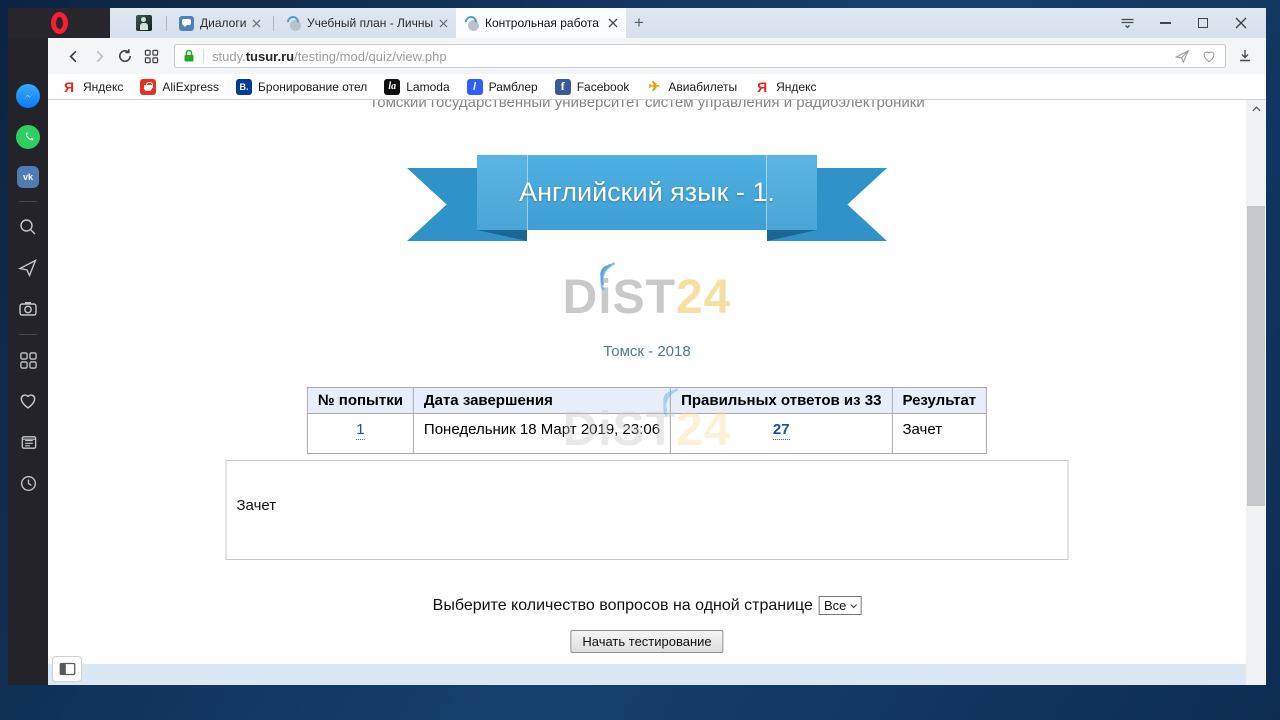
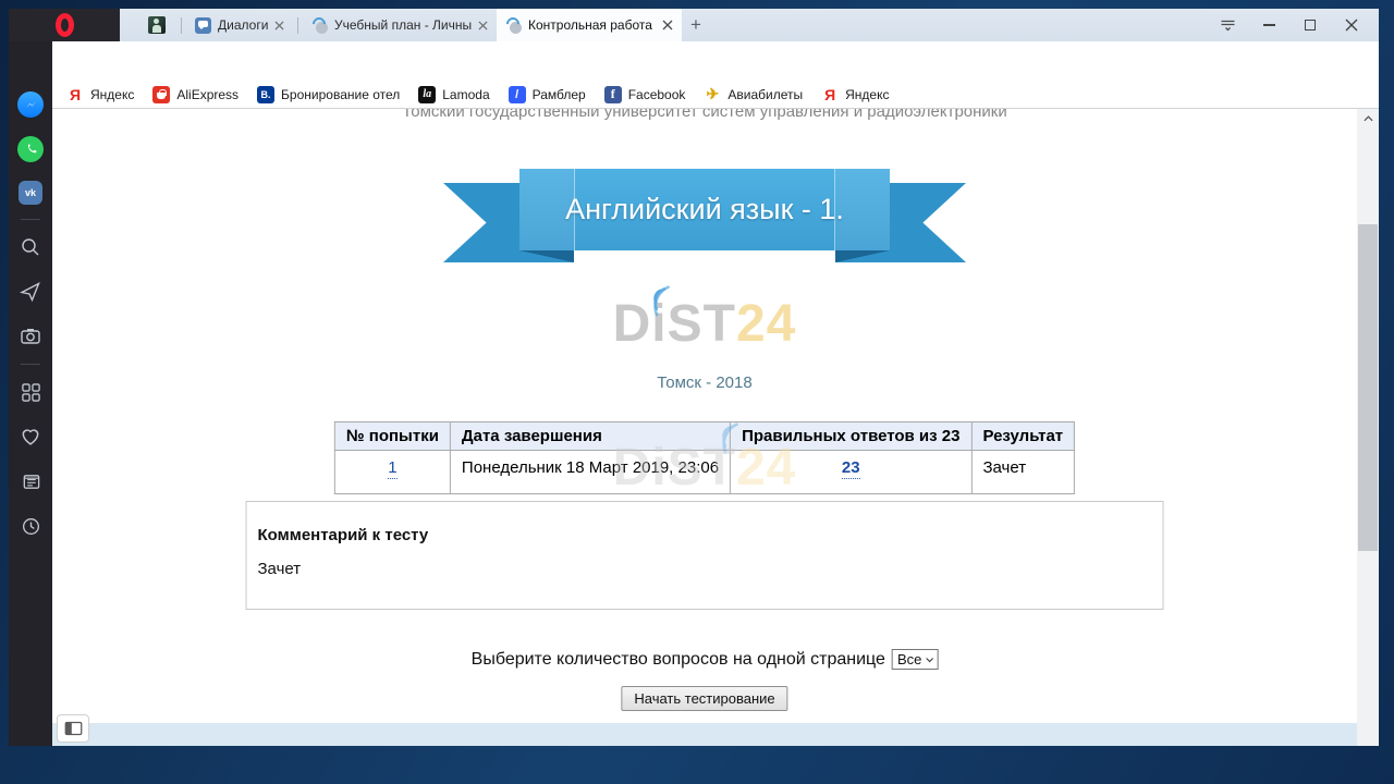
  Диалоги
  Учебный план - Личны
  Контрольная работа
  +
- study.
- tusur.ru
- /testing/mod/quiz/view.php
  Я
  Яндекс
  AliExpress
  B.
  Бронирование отел
  la
  Lamoda
  /
  Рамблер
  f
  Facebook
  ✈
  Авиабилеты
  Я
  Яндекс
  vk
  Томский государственный университет систем управления и радиоэлектроники
  Английский язык - 1.
  DiST24
  Томск - 2018
  DiST24
- № попытки	Дата завершения	Правильных ответов из 33	Результат
+ № попытки	Дата завершения	Правильных ответов из 23	Результат
- 1	Понедельник 18 Март 2019, 23:06	27	Зачет
+ 1	Понедельник 18 Март 2019, 23:06	23	Зачет
+ Комментарий к тесту
  Зачет
  Выберите количество вопросов на одной странице
  Все
  Начать тестирование
